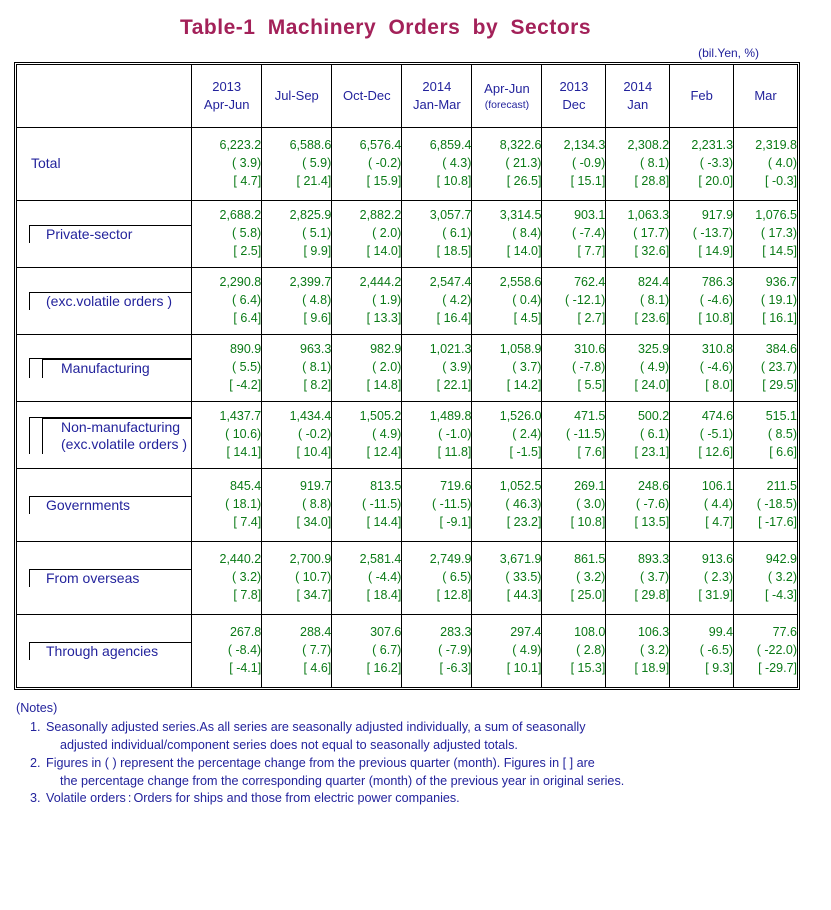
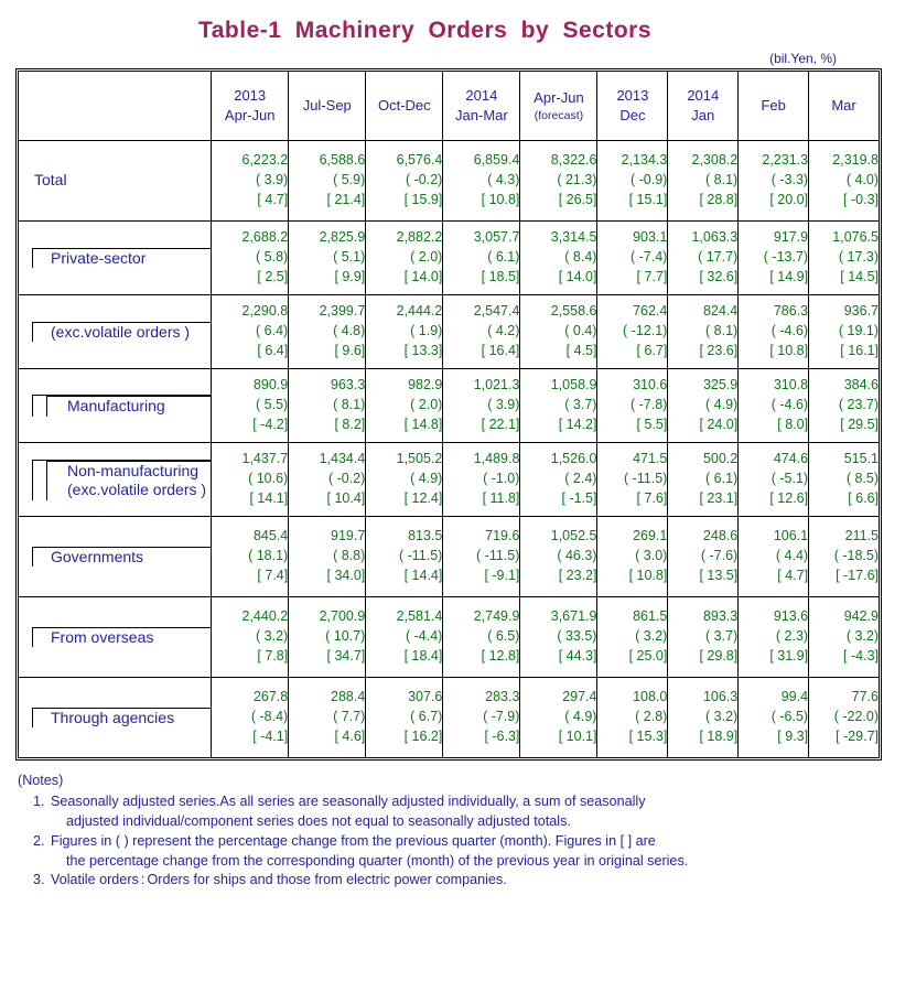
  Table-1 Machinery Orders by Sectors
  (bil.Yen, %)
  	2013 Apr-Jun	Jul-Sep	Oct-Dec	2014 Jan-Mar	Apr-Jun (forecast)	2013 Dec	2014 Jan	Feb	Mar
  Total	6,223.2( 3.9)[ 4.7]	6,588.6( 5.9)[ 21.4]	6,576.4( -0.2)[ 15.9]	6,859.4( 4.3)[ 10.8]	8,322.6( 21.3)[ 26.5]	2,134.3( -0.9)[ 15.1]	2,308.2( 8.1)[ 28.8]	2,231.3( -3.3)[ 20.0]	2,319.8( 4.0)[ -0.3]
  Private-sector	2,688.2( 5.8)[ 2.5]	2,825.9( 5.1)[ 9.9]	2,882.2( 2.0)[ 14.0]	3,057.7( 6.1)[ 18.5]	3,314.5( 8.4)[ 14.0]	903.1( -7.4)[ 7.7]	1,063.3( 17.7)[ 32.6]	917.9( -13.7)[ 14.9]	1,076.5( 17.3)[ 14.5]
- (exc.volatile orders )	2,290.8( 6.4)[ 6.4]	2,399.7( 4.8)[ 9.6]	2,444.2( 1.9)[ 13.3]	2,547.4( 4.2)[ 16.4]	2,558.6( 0.4)[ 4.5]	762.4( -12.1)[ 2.7]	824.4( 8.1)[ 23.6]	786.3( -4.6)[ 10.8]	936.7( 19.1)[ 16.1]
+ (exc.volatile orders )	2,290.8( 6.4)[ 6.4]	2,399.7( 4.8)[ 9.6]	2,444.2( 1.9)[ 13.3]	2,547.4( 4.2)[ 16.4]	2,558.6( 0.4)[ 4.5]	762.4( -12.1)[ 6.7]	824.4( 8.1)[ 23.6]	786.3( -4.6)[ 10.8]	936.7( 19.1)[ 16.1]
  Manufacturing	890.9( 5.5)[ -4.2]	963.3( 8.1)[ 8.2]	982.9( 2.0)[ 14.8]	1,021.3( 3.9)[ 22.1]	1,058.9( 3.7)[ 14.2]	310.6( -7.8)[ 5.5]	325.9( 4.9)[ 24.0]	310.8( -4.6)[ 8.0]	384.6( 23.7)[ 29.5]
  Non-manufacturing(exc.volatile orders )	1,437.7( 10.6)[ 14.1]	1,434.4( -0.2)[ 10.4]	1,505.2( 4.9)[ 12.4]	1,489.8( -1.0)[ 11.8]	1,526.0( 2.4)[ -1.5]	471.5( -11.5)[ 7.6]	500.2( 6.1)[ 23.1]	474.6( -5.1)[ 12.6]	515.1( 8.5)[ 6.6]
  Governments	845.4( 18.1)[ 7.4]	919.7( 8.8)[ 34.0]	813.5( -11.5)[ 14.4]	719.6( -11.5)[ -9.1]	1,052.5( 46.3)[ 23.2]	269.1( 3.0)[ 10.8]	248.6( -7.6)[ 13.5]	106.1( 4.4)[ 4.7]	211.5( -18.5)[ -17.6]
  From overseas	2,440.2( 3.2)[ 7.8]	2,700.9( 10.7)[ 34.7]	2,581.4( -4.4)[ 18.4]	2,749.9( 6.5)[ 12.8]	3,671.9( 33.5)[ 44.3]	861.5( 3.2)[ 25.0]	893.3( 3.7)[ 29.8]	913.6( 2.3)[ 31.9]	942.9( 3.2)[ -4.3]
  Through agencies	267.8( -8.4)[ -4.1]	288.4( 7.7)[ 4.6]	307.6( 6.7)[ 16.2]	283.3( -7.9)[ -6.3]	297.4( 4.9)[ 10.1]	108.0( 2.8)[ 15.3]	106.3( 3.2)[ 18.9]	99.4( -6.5)[ 9.3]	77.6( -22.0)[ -29.7]
  (Notes)
  1. Seasonally adjusted series.As all series are seasonally adjusted individually, a sum of seasonally
  adjusted individual/component series does not equal to seasonally adjusted totals.
  2. Figures in ( ) represent the percentage change from the previous quarter (month). Figures in [ ] are
  the percentage change from the corresponding quarter (month) of the previous year in original series.
  3. Volatile orders : Orders for ships and those from electric power companies.
